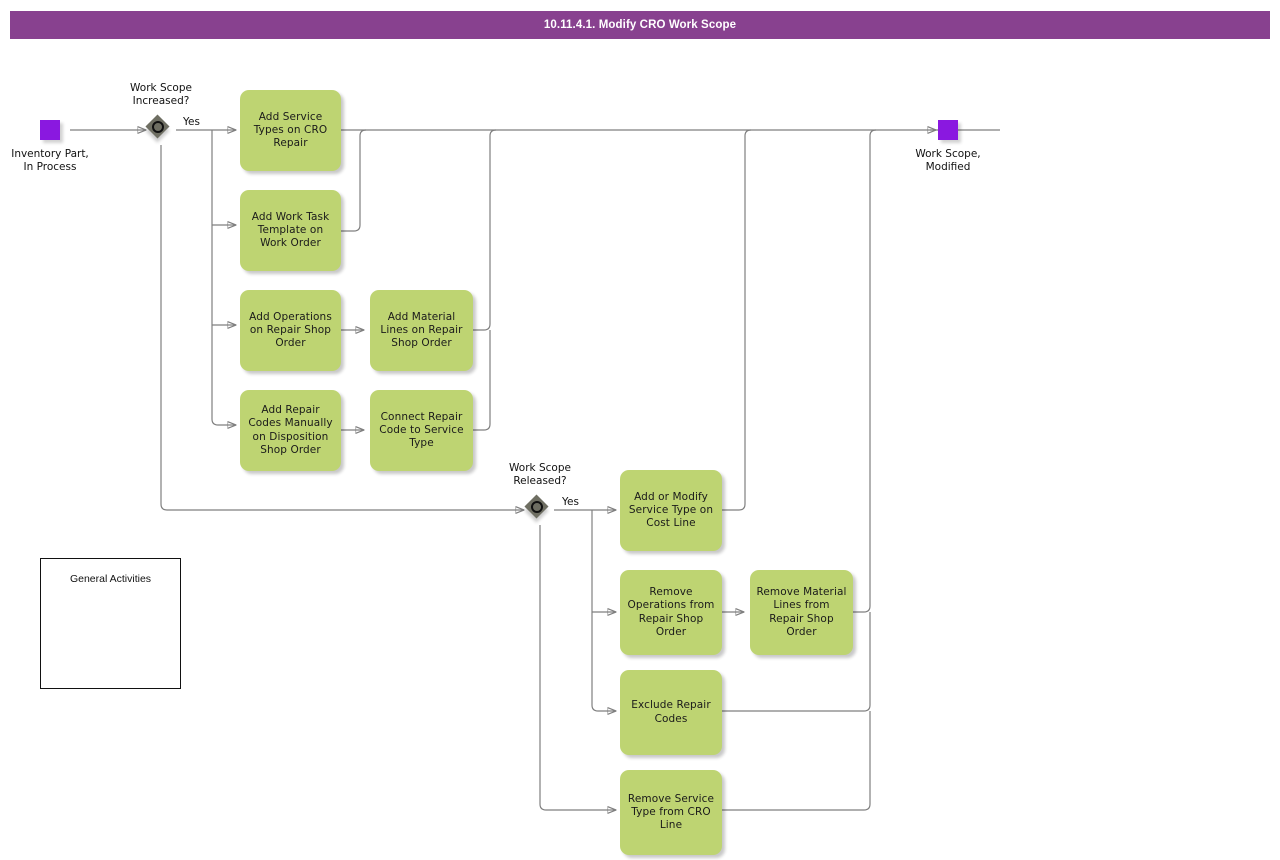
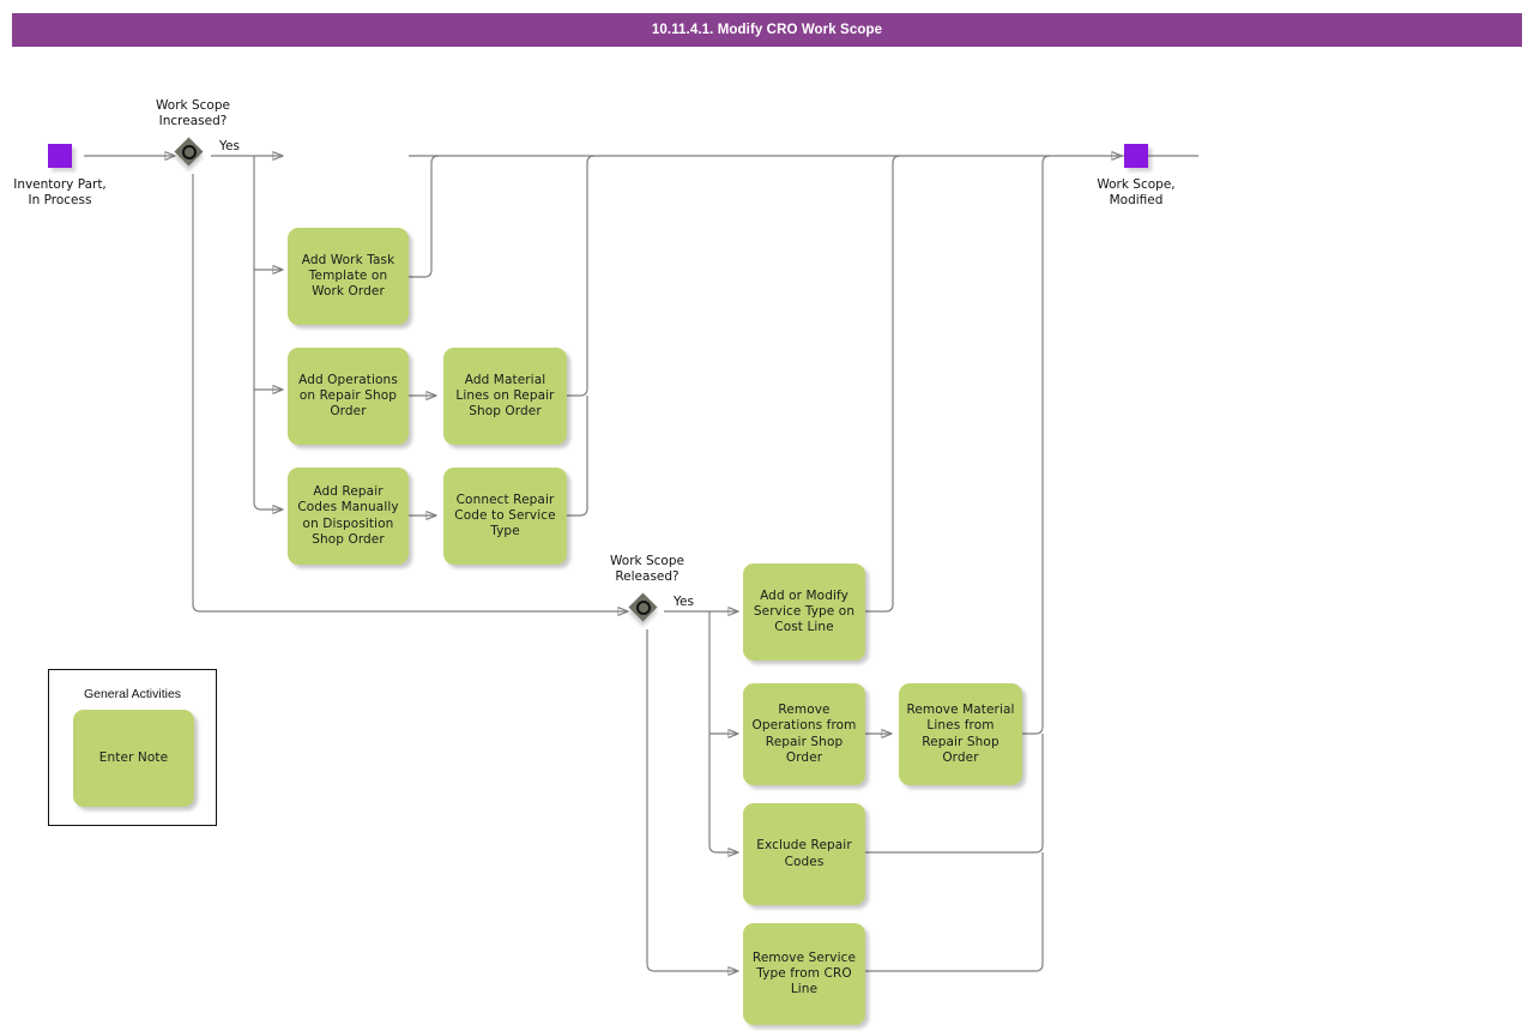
  10.11.4.1. Modify CRO Work Scope
  Inventory Part,
  In Process
  Work Scope
  Increased?
  Yes
  Work Scope
  Released?
  Yes
- Add Service
- Types on CRO
- Repair
  Add Work Task
  Template on
  Work Order
  Add Operations
  on Repair Shop
  Order
  Add Material
  Lines on Repair
  Shop Order
  Add Repair
  Codes Manually
  on Disposition
  Shop Order
  Connect Repair
  Code to Service
  Type
  Add or Modify
  Service Type on
  Cost Line
  Remove
  Operations from
  Repair Shop
  Order
  Remove Material
  Lines from
  Repair Shop
  Order
  Exclude Repair
  Codes
  Remove Service
  Type from CRO
  Line
  Work Scope,
  Modified
  General Activities
+ Enter Note
